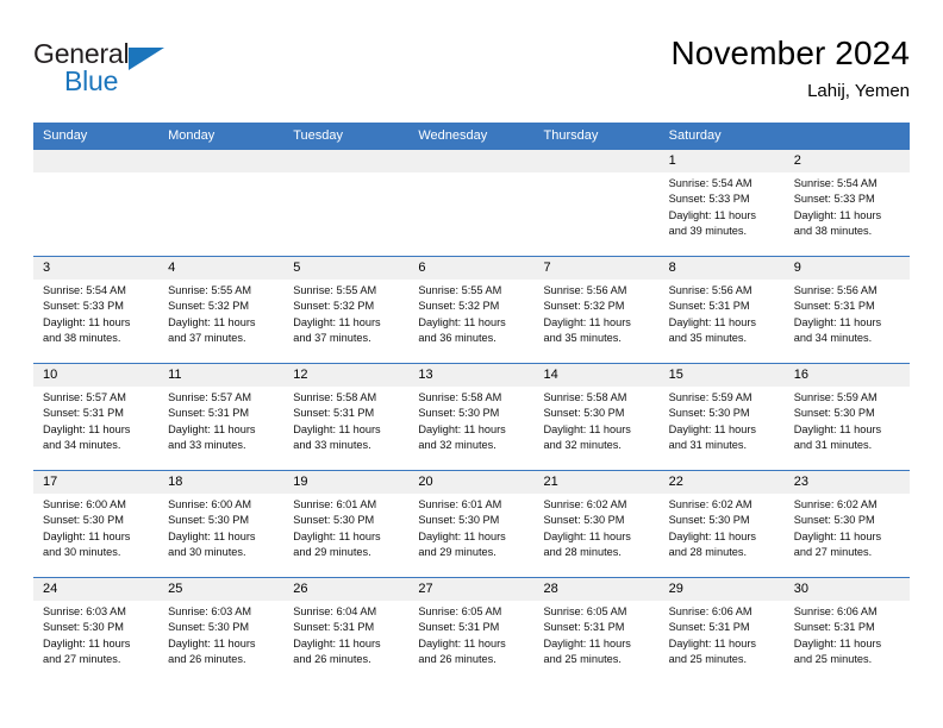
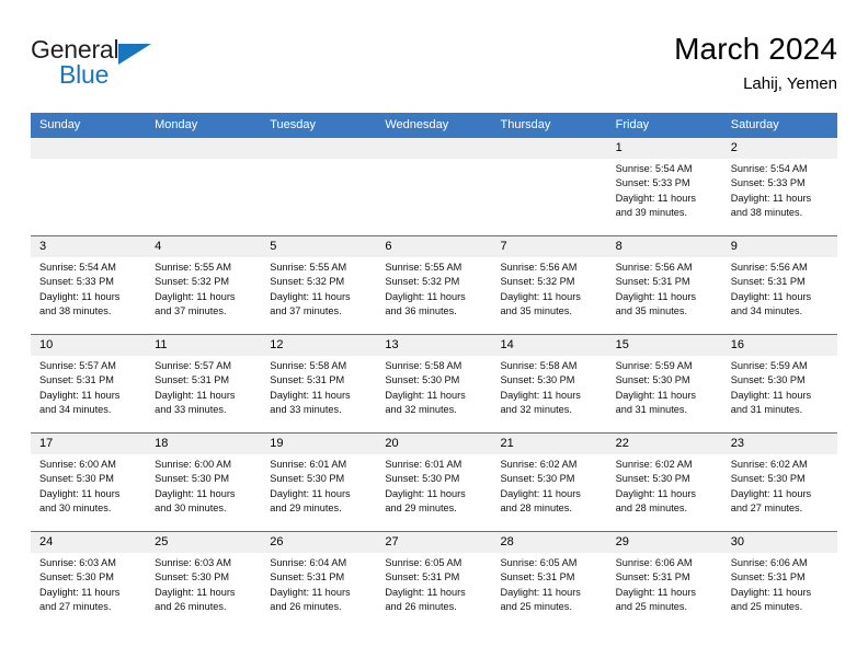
  General
  Blue
- November 2024
+ March 2024
  Lahij, Yemen
  Sunday
  Monday
  Tuesday
  Wednesday
  Thursday
+ Friday
  Saturday
  1
  Sunrise: 5:54 AM
  Sunset: 5:33 PM
  Daylight: 11 hours
  and 39 minutes.
  2
  Sunrise: 5:54 AM
  Sunset: 5:33 PM
  Daylight: 11 hours
  and 38 minutes.
  3
  Sunrise: 5:54 AM
  Sunset: 5:33 PM
  Daylight: 11 hours
  and 38 minutes.
  4
  Sunrise: 5:55 AM
  Sunset: 5:32 PM
  Daylight: 11 hours
  and 37 minutes.
  5
  Sunrise: 5:55 AM
  Sunset: 5:32 PM
  Daylight: 11 hours
  and 37 minutes.
  6
  Sunrise: 5:55 AM
  Sunset: 5:32 PM
  Daylight: 11 hours
  and 36 minutes.
  7
  Sunrise: 5:56 AM
  Sunset: 5:32 PM
  Daylight: 11 hours
  and 35 minutes.
  8
  Sunrise: 5:56 AM
  Sunset: 5:31 PM
  Daylight: 11 hours
  and 35 minutes.
  9
  Sunrise: 5:56 AM
  Sunset: 5:31 PM
  Daylight: 11 hours
  and 34 minutes.
  10
  Sunrise: 5:57 AM
  Sunset: 5:31 PM
  Daylight: 11 hours
  and 34 minutes.
  11
  Sunrise: 5:57 AM
  Sunset: 5:31 PM
  Daylight: 11 hours
  and 33 minutes.
  12
  Sunrise: 5:58 AM
  Sunset: 5:31 PM
  Daylight: 11 hours
  and 33 minutes.
  13
  Sunrise: 5:58 AM
  Sunset: 5:30 PM
  Daylight: 11 hours
  and 32 minutes.
  14
  Sunrise: 5:58 AM
  Sunset: 5:30 PM
  Daylight: 11 hours
  and 32 minutes.
  15
  Sunrise: 5:59 AM
  Sunset: 5:30 PM
  Daylight: 11 hours
  and 31 minutes.
  16
  Sunrise: 5:59 AM
  Sunset: 5:30 PM
  Daylight: 11 hours
  and 31 minutes.
  17
  Sunrise: 6:00 AM
  Sunset: 5:30 PM
  Daylight: 11 hours
  and 30 minutes.
  18
  Sunrise: 6:00 AM
  Sunset: 5:30 PM
  Daylight: 11 hours
  and 30 minutes.
  19
  Sunrise: 6:01 AM
  Sunset: 5:30 PM
  Daylight: 11 hours
  and 29 minutes.
  20
  Sunrise: 6:01 AM
  Sunset: 5:30 PM
  Daylight: 11 hours
  and 29 minutes.
  21
  Sunrise: 6:02 AM
  Sunset: 5:30 PM
  Daylight: 11 hours
  and 28 minutes.
  22
  Sunrise: 6:02 AM
  Sunset: 5:30 PM
  Daylight: 11 hours
  and 28 minutes.
  23
  Sunrise: 6:02 AM
  Sunset: 5:30 PM
  Daylight: 11 hours
  and 27 minutes.
  24
  Sunrise: 6:03 AM
  Sunset: 5:30 PM
  Daylight: 11 hours
  and 27 minutes.
  25
  Sunrise: 6:03 AM
  Sunset: 5:30 PM
  Daylight: 11 hours
  and 26 minutes.
  26
  Sunrise: 6:04 AM
  Sunset: 5:31 PM
  Daylight: 11 hours
  and 26 minutes.
  27
  Sunrise: 6:05 AM
  Sunset: 5:31 PM
  Daylight: 11 hours
  and 26 minutes.
  28
  Sunrise: 6:05 AM
  Sunset: 5:31 PM
  Daylight: 11 hours
  and 25 minutes.
  29
  Sunrise: 6:06 AM
  Sunset: 5:31 PM
  Daylight: 11 hours
  and 25 minutes.
  30
  Sunrise: 6:06 AM
  Sunset: 5:31 PM
  Daylight: 11 hours
  and 25 minutes.
